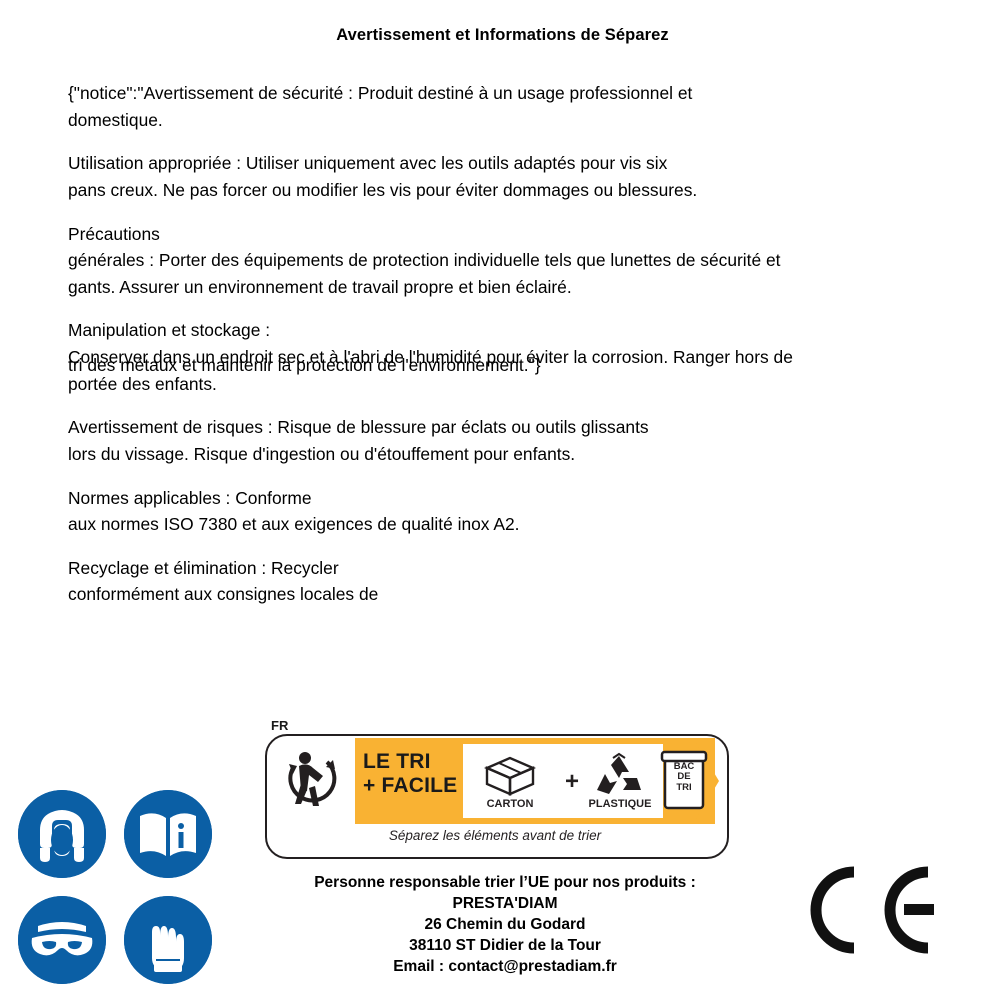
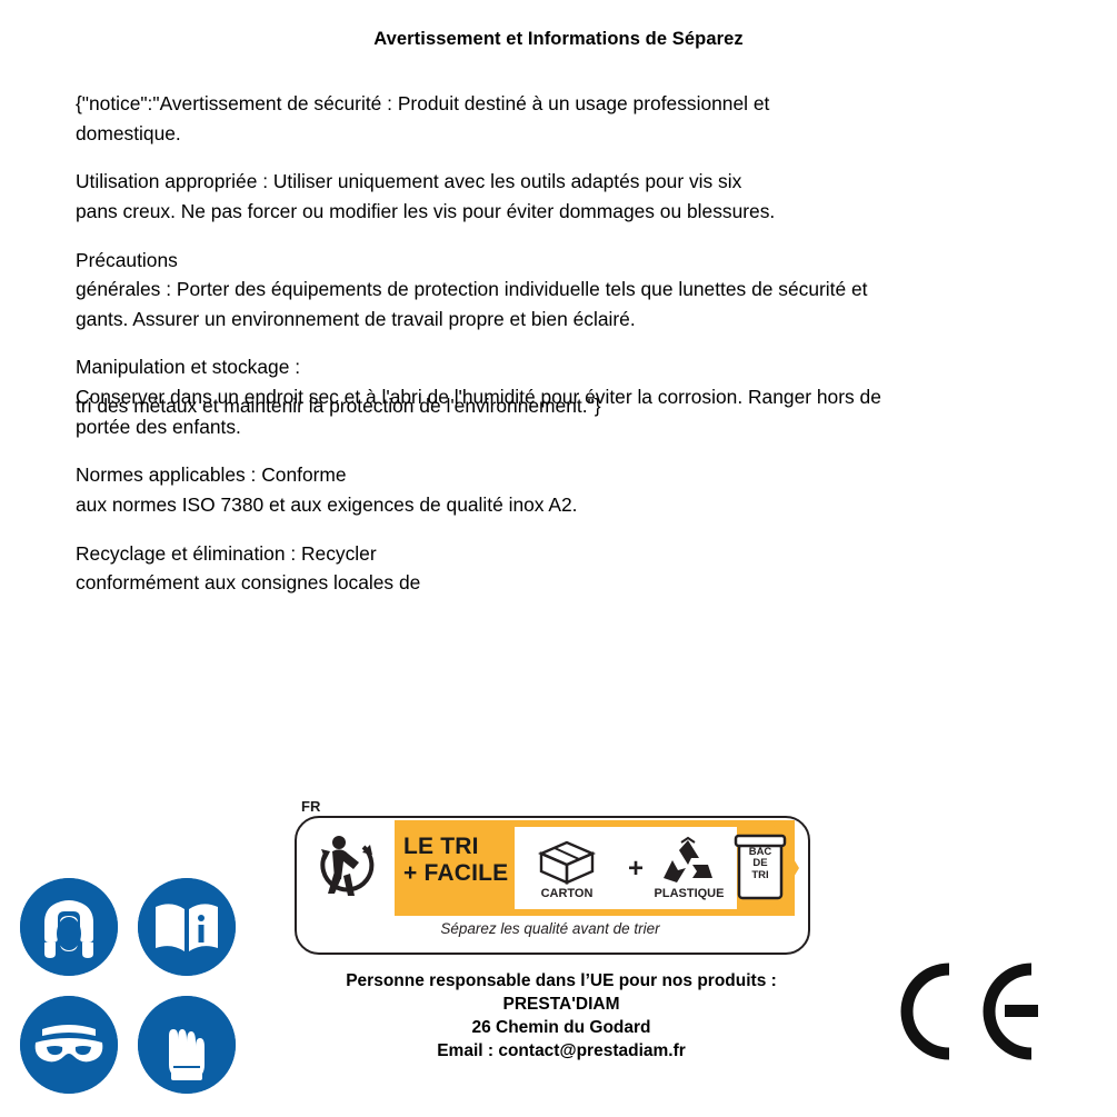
  Avertissement et Informations de Séparez
  {"notice":"Avertissement de sécurité : Produit destiné à un usage professionnel et
  domestique.
  Utilisation appropriée : Utiliser uniquement avec les outils adaptés pour vis six
  pans creux. Ne pas forcer ou modifier les vis pour éviter dommages ou blessures.
  Précautions
  générales : Porter des équipements de protection individuelle tels que lunettes de sécurité et
  gants. Assurer un environnement de travail propre et bien éclairé.
  Manipulation et stockage :
  Conserver dans un endroit sec et à l'abri de l'humidité pour éviter la corrosion. Ranger hors de
  portée des enfants.
- Avertissement de risques : Risque de blessure par éclats ou outils glissants
- lors du vissage. Risque d'ingestion ou d'étouffement pour enfants.
  Normes applicables : Conforme
  aux normes ISO 7380 et aux exigences de qualité inox A2.
  Recyclage et élimination : Recycler
  conformément aux consignes locales de
  tri des métaux et maintenir la protection de l'environnement."}
  FR
  LE TRI
  + FACILE
  CARTON
  +
  PLASTIQUE
  BAC
  DE
  TRI
- Séparez les éléments avant de trier
+ Séparez les qualité avant de trier
- Personne responsable trier l’UE pour nos produits :
+ Personne responsable dans l’UE pour nos produits :
  PRESTA'DIAM
  26 Chemin du Godard
- 38110 ST Didier de la Tour
  Email : contact@prestadiam.fr
